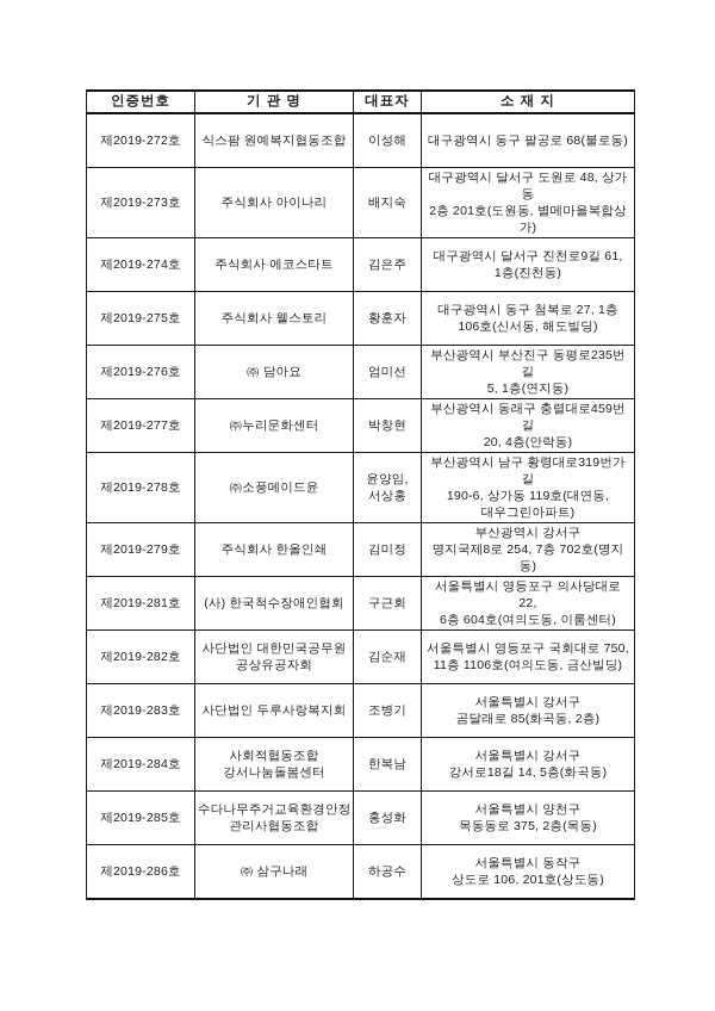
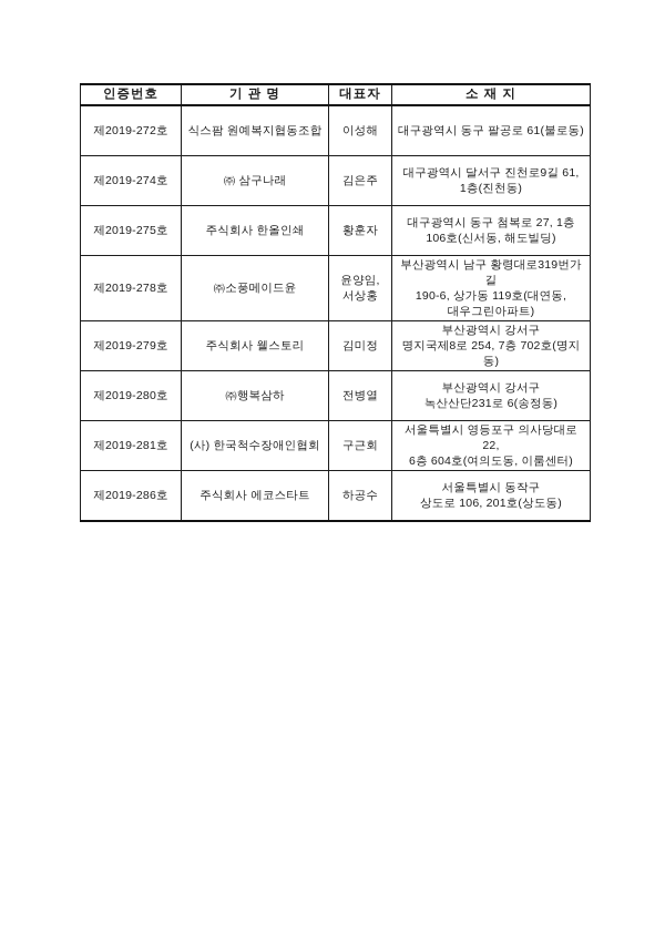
  인증번호	기 관 명	대표자	소 재 지
- 제2019-272호	식스팜 원예복지협동조합	이성해	대구광역시 동구 팔공로 68(불로동)
+ 제2019-272호	식스팜 원예복지협동조합	이성해	대구광역시 동구 팔공로 61(불로동)
- 제2019-273호	주식회사 아이나리	배지숙	대구광역시 달서구 도원로 48, 상가동2층 201호(도원동, 별메마을복합상가)
- 제2019-274호	주식회사 에코스타트	김은주	대구광역시 달서구 진천로9길 61,1층(진천동)
+ 제2019-274호	㈜ 삼구나래	김은주	대구광역시 달서구 진천로9길 61,1층(진천동)
- 제2019-275호	주식회사 웰스토리	황훈자	대구광역시 동구 첨복로 27, 1층106호(신서동, 해도빌딩)
+ 제2019-275호	주식회사 한올인쇄	황훈자	대구광역시 동구 첨복로 27, 1층106호(신서동, 해도빌딩)
- 제2019-276호	㈜ 담아요	엄미선	부산광역시 부산진구 동평로235번길5, 1층(연지동)
- 제2019-277호	㈜누리문화센터	박창현	부산광역시 동래구 충렬대로459번길20, 4층(안락동)
  제2019-278호	㈜소풍메이드윤	윤양임,서상홍	부산광역시 남구 황령대로319번가길190-6, 상가동 119호(대연동,대우그린아파트)
- 제2019-279호	주식회사 한올인쇄	김미정	부산광역시 강서구명지국제8로 254, 7층 702호(명지동)
+ 제2019-279호	주식회사 웰스토리	김미정	부산광역시 강서구명지국제8로 254, 7층 702호(명지동)
+ 제2019-280호	㈜행복삼하	전병열	부산광역시 강서구녹산산단231로 6(송정동)
  제2019-281호	(사) 한국척수장애인협회	구근회	서울특별시 영등포구 의사당대로 22,6층 604호(여의도동, 이룸센터)
- 제2019-282호	사단법인 대한민국공무원공상유공자회	김순재	서울특별시 영등포구 국회대로 750,11층 1106호(여의도동, 금산빌딩)
- 제2019-283호	사단법인 두루사랑복지회	조병기	서울특별시 강서구곰달래로 85(화곡동, 2층)
- 제2019-284호	사회적협동조합강서나눔돌봄센터	한복남	서울특별시 강서구강서로18길 14, 5층(화곡동)
- 제2019-285호	수다나무주거교육환경안정관리사협동조합	홍성화	서울특별시 양천구목동동로 375, 2층(목동)
- 제2019-286호	㈜ 삼구나래	하공수	서울특별시 동작구상도로 106, 201호(상도동)
+ 제2019-286호	주식회사 에코스타트	하공수	서울특별시 동작구상도로 106, 201호(상도동)
